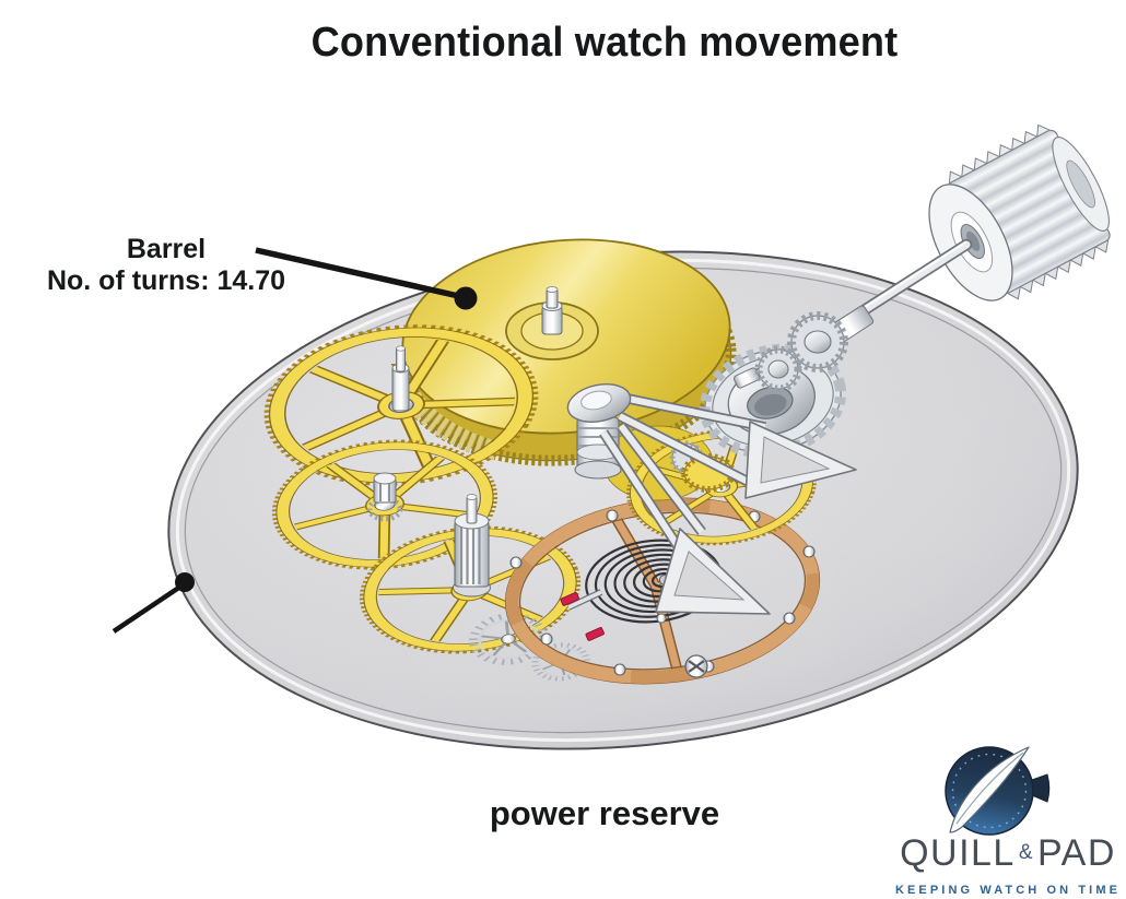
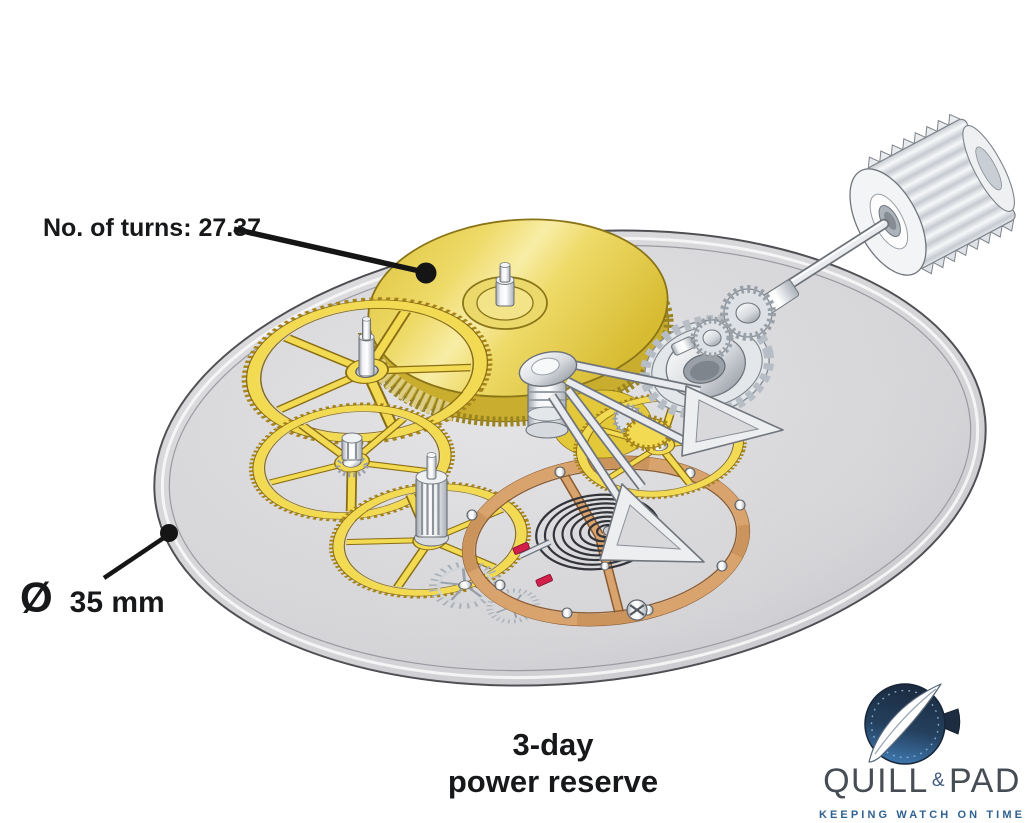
- Conventional watch movement
- Barrel
- No. of turns: 14.70
+ No. of turns: 27.37
+ Ø
+ 35 mm
+ 3-day
  power reserve
  QUILL & PAD
  KEEPING WATCH ON TIME
